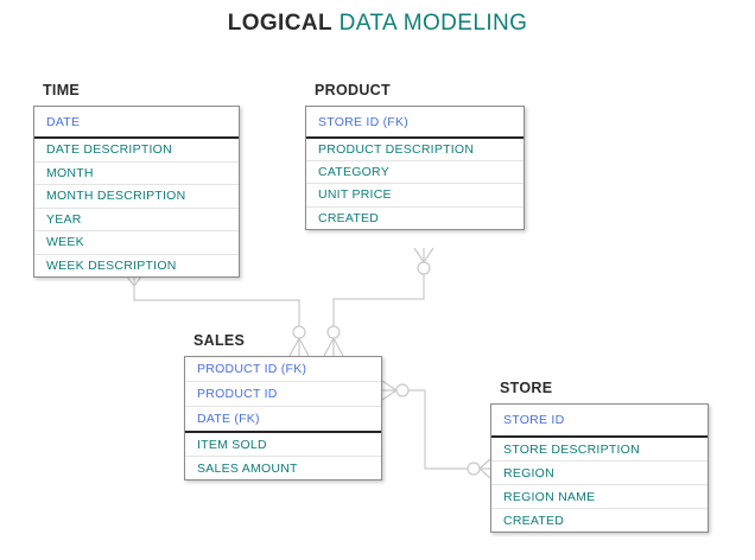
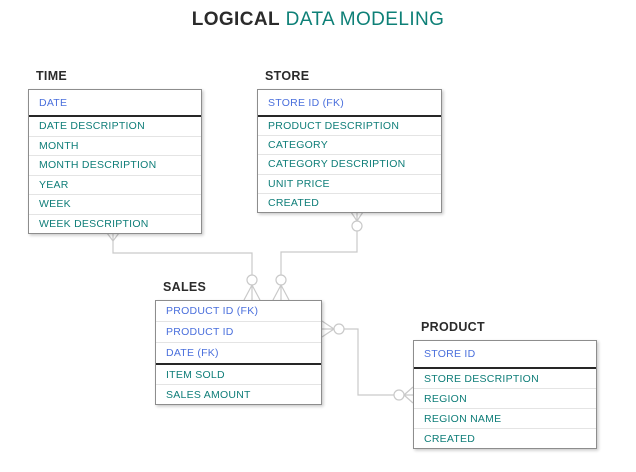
  LOGICAL DATA MODELING
  TIME
  DATE
  DATE DESCRIPTION
  MONTH
  MONTH DESCRIPTION
  YEAR
  WEEK
  WEEK DESCRIPTION
- PRODUCT
+ STORE
  STORE ID (FK)
  PRODUCT DESCRIPTION
  CATEGORY
+ CATEGORY DESCRIPTION
  UNIT PRICE
  CREATED
  SALES
  PRODUCT ID (FK)
  PRODUCT ID
  DATE (FK)
  ITEM SOLD
  SALES AMOUNT
- STORE
+ PRODUCT
  STORE ID
  STORE DESCRIPTION
  REGION
  REGION NAME
  CREATED
